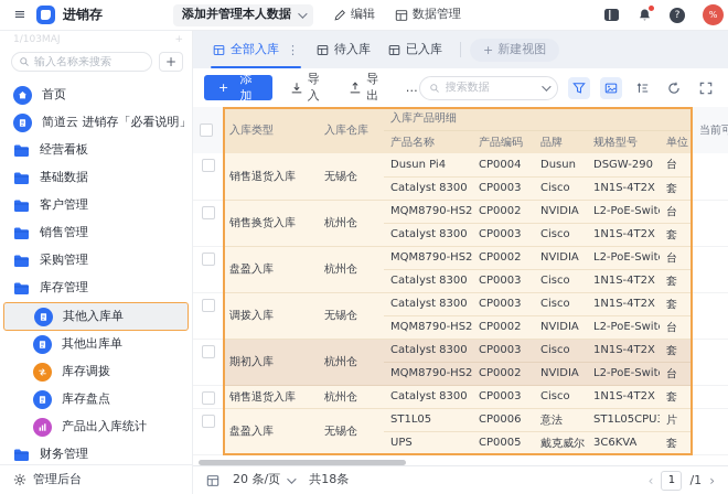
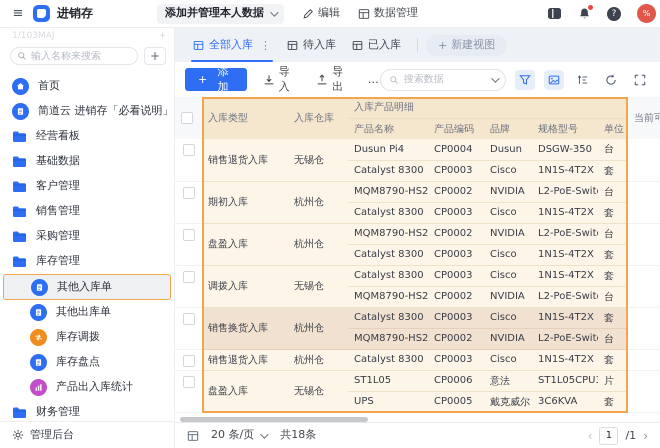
  ≡
  进销存
  添加并管理本人数据
  编辑
  数据管理
  ?
  %
  1/103MAJ
  +
  输入名称来搜索
  +
  首页
  简道云 进销存「必看说明」
  经营看板
  基础数据
  客户管理
  销售管理
  采购管理
  库存管理
  其他入库单
  其他出库单
  库存调拨
  库存盘点
  产品出入库统计
  财务管理
  管理后台
  全部入库
  ⋮
  待入库
  已入库
  +
  新建视图
  +
  添加
  导入
  导出
  …
  搜索数据
  	入库类型	入库仓库	入库产品明细	当前可
  产品名称	产品编码	品牌	规格型号	单位
- 	销售退货入库	无锡仓	Dusun Pi4	CP0004	Dusun	DSGW-290	台
+ 	销售退货入库	无锡仓	Dusun Pi4	CP0004	Dusun	DSGW-350	台
  Catalyst 8300	CP0003	Cisco	1N1S-4T2X	套
- 	销售换货入库	杭州仓	MQM8790-HS2	CP0002	NVIDIA	L2-PoE-Swit	台
+ 	期初入库	杭州仓	MQM8790-HS2	CP0002	NVIDIA	L2-PoE-Swit	台
  Catalyst 8300	CP0003	Cisco	1N1S-4T2X	套
  	盘盈入库	杭州仓	MQM8790-HS2	CP0002	NVIDIA	L2-PoE-Swit	台
  Catalyst 8300	CP0003	Cisco	1N1S-4T2X	套
  	调拨入库	无锡仓	Catalyst 8300	CP0003	Cisco	1N1S-4T2X	套
  MQM8790-HS2	CP0002	NVIDIA	L2-PoE-Swit	台
- 	期初入库	杭州仓	Catalyst 8300	CP0003	Cisco	1N1S-4T2X	套
+ 	销售换货入库	杭州仓	Catalyst 8300	CP0003	Cisco	1N1S-4T2X	套
  MQM8790-HS2	CP0002	NVIDIA	L2-PoE-Swit	台
  	销售退货入库	杭州仓	Catalyst 8300	CP0003	Cisco	1N1S-4T2X	套
  	盘盈入库	无锡仓	ST1L05	CP0006	意法	ST1L05CPU	片
  UPS	CP0005	戴克威尔	3C6KVA	套
  20 条/页
  共18条
  ‹
  1
  /1
  ›
